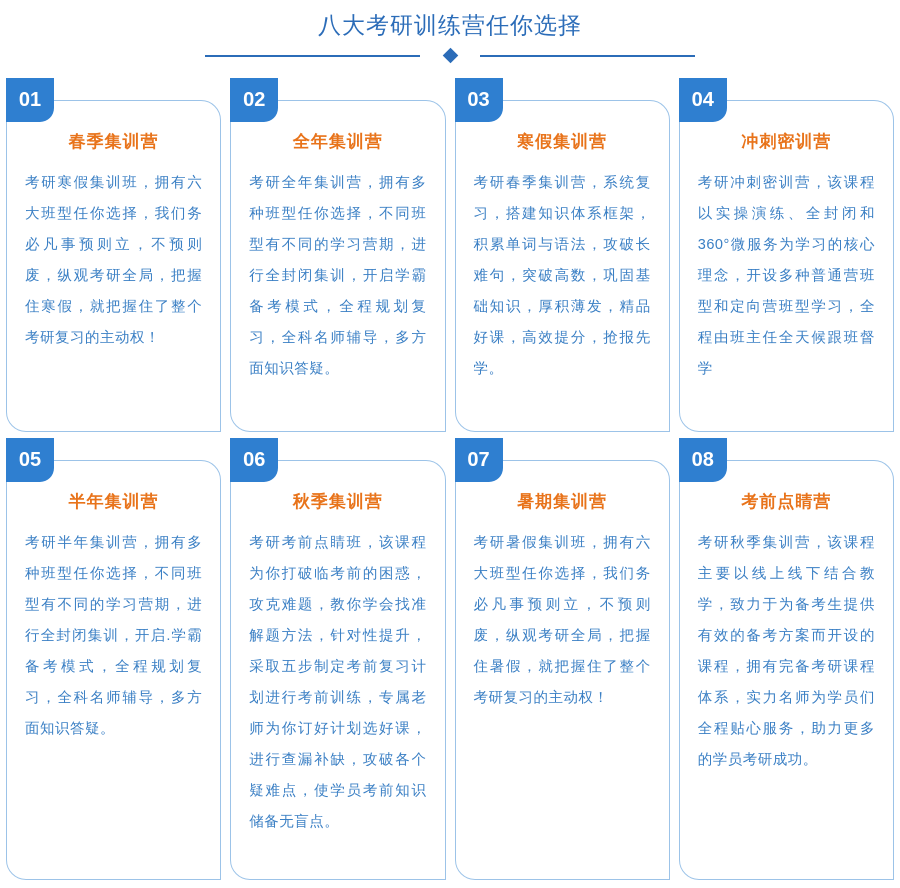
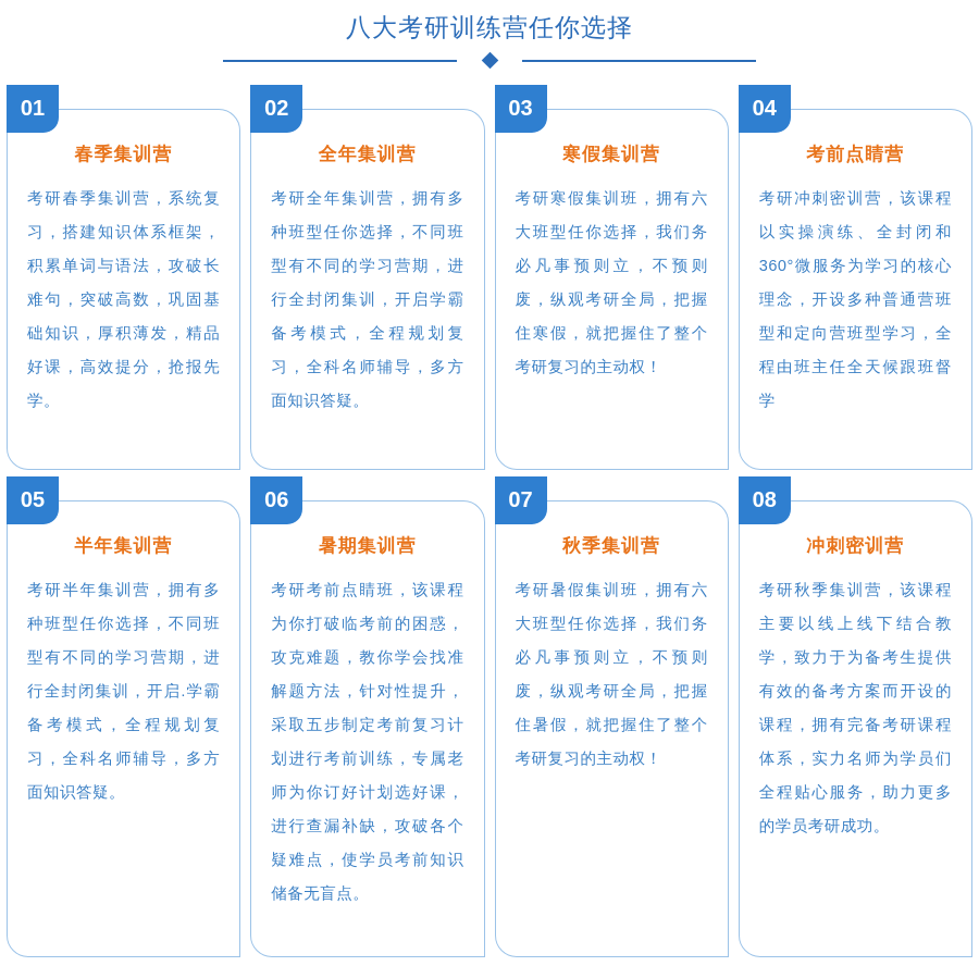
  八大考研训练营任你选择
  01
  春季集训营
- 考研寒假集训班，拥有六大班型任你选择，我们务必凡事预则立，不预则废，纵观考研全局，把握住寒假，就把握住了整个考研复习的主动权！
+ 考研春季集训营，系统复习，搭建知识体系框架，积累单词与语法，攻破长难句，突破高数，巩固基础知识，厚积薄发，精品好课，高效提分，抢报先学。
  02
  全年集训营
  考研全年集训营，拥有多种班型任你选择，不同班型有不同的学习营期，进行全封闭集训，开启学霸备考模式，全程规划复习，全科名师辅导，多方面知识答疑。
  03
  寒假集训营
- 考研春季集训营，系统复习，搭建知识体系框架，积累单词与语法，攻破长难句，突破高数，巩固基础知识，厚积薄发，精品好课，高效提分，抢报先学。
+ 考研寒假集训班，拥有六大班型任你选择，我们务必凡事预则立，不预则废，纵观考研全局，把握住寒假，就把握住了整个考研复习的主动权！
  04
- 冲刺密训营
+ 考前点睛营
  考研冲刺密训营，该课程以实操演练、全封闭和360°微服务为学习的核心理念，开设多种普通营班型和定向营班型学习，全程由班主任全天候跟班督学
  05
  半年集训营
  考研半年集训营，拥有多种班型任你选择，不同班型有不同的学习营期，进行全封闭集训，开启.学霸备考模式，全程规划复习，全科名师辅导，多方面知识答疑。
  06
- 秋季集训营
+ 暑期集训营
  考研考前点睛班，该课程为你打破临考前的困惑，攻克难题，教你学会找准解题方法，针对性提升，采取五步制定考前复习计划进行考前训练，专属老师为你订好计划选好课，进行查漏补缺，攻破各个疑难点，使学员考前知识储备无盲点。
  07
- 暑期集训营
+ 秋季集训营
  考研暑假集训班，拥有六大班型任你选择，我们务必凡事预则立，不预则废，纵观考研全局，把握住暑假，就把握住了整个考研复习的主动权！
  08
- 考前点睛营
+ 冲刺密训营
  考研秋季集训营，该课程主要以线上线下结合教学，致力于为备考生提供有效的备考方案而开设的课程，拥有完备考研课程体系，实力名师为学员们全程贴心服务，助力更多的学员考研成功。
